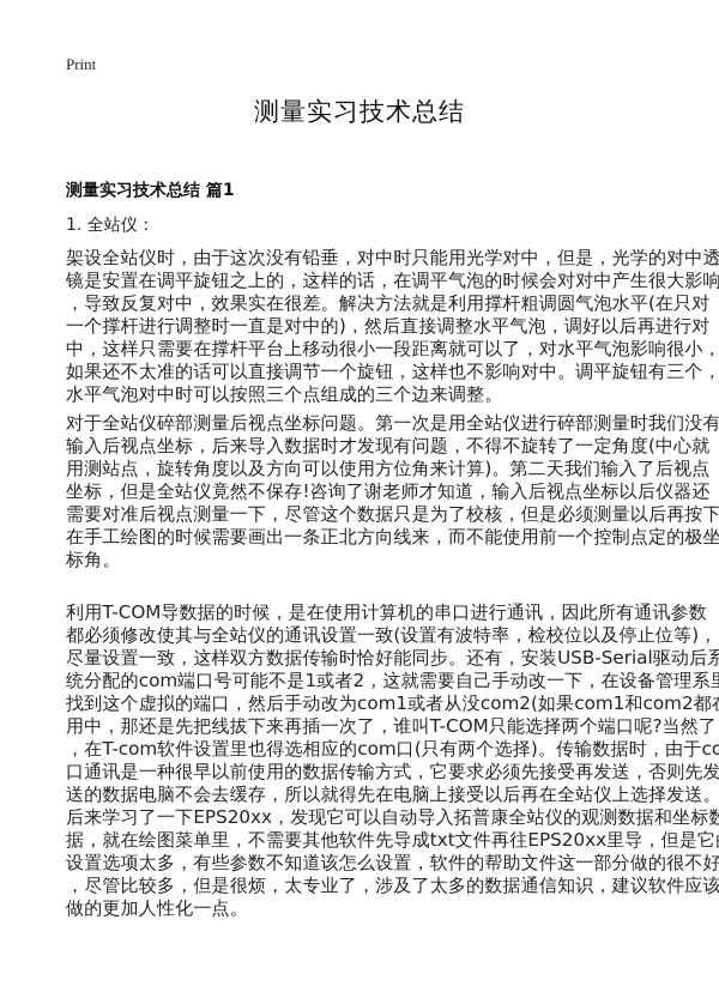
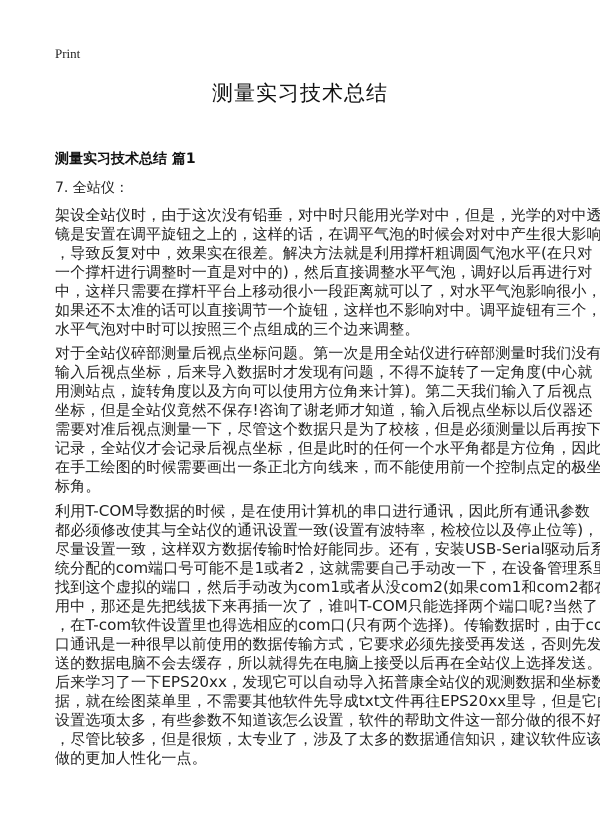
  Print
  测量实习技术总结
  测量实习技术总结 篇1
- 1. 全站仪：
+ 7. 全站仪：
  架设全站仪时，由于这次没有铅垂，对中时只能用光学对中，但是，光学的对中透
  镜是安置在调平旋钮之上的，这样的话，在调平气泡的时候会对对中产生很大影响
  ，导致反复对中，效果实在很差。解决方法就是利用撑杆粗调圆气泡水平(在只对
  一个撑杆进行调整时一直是对中的)，然后直接调整水平气泡，调好以后再进行对
  中，这样只需要在撑杆平台上移动很小一段距离就可以了，对水平气泡影响很小，
  如果还不太准的话可以直接调节一个旋钮，这样也不影响对中。调平旋钮有三个，
  水平气泡对中时可以按照三个点组成的三个边来调整。
  对于全站仪碎部测量后视点坐标问题。第一次是用全站仪进行碎部测量时我们没有
  输入后视点坐标，后来导入数据时才发现有问题，不得不旋转了一定角度(中心就
  用测站点，旋转角度以及方向可以使用方位角来计算)。第二天我们输入了后视点
  坐标，但是全站仪竟然不保存!咨询了谢老师才知道，输入后视点坐标以后仪器还
  需要对准后视点测量一下，尽管这个数据只是为了校核，但是必须测量以后再按下
+ 记录，全站仪才会记录后视点坐标，但是此时的任何一个水平角都是方位角，因此
  在手工绘图的时候需要画出一条正北方向线来，而不能使用前一个控制点定的极坐
  标角。
  利用T-COM导数据的时候，是在使用计算机的串口进行通讯，因此所有通讯参数
  都必须修改使其与全站仪的通讯设置一致(设置有波特率，检校位以及停止位等)，
  尽量设置一致，这样双方数据传输时恰好能同步。还有，安装USB-Serial驱动后系
  统分配的com端口号可能不是1或者2，这就需要自己手动改一下，在设备管理系
  找到这个虚拟的端口，然后手动改为com1或者从没com2(如果com1和com2都
  用中，那还是先把线拔下来再插一次了，谁叫T-COM只能选择两个端口呢?当然了
  ，在T-com软件设置里也得选相应的com口(只有两个选择)。传输数据时，由于co
  口通讯是一种很早以前使用的数据传输方式，它要求必须先接受再发送，否则先发
  送的数据电脑不会去缓存，所以就得先在电脑上接受以后再在全站仪上选择发送。
  后来学习了一下EPS20xx，发现它可以自动导入拓普康全站仪的观测数据和坐标数
  据，就在绘图菜单里，不需要其他软件先导成txt文件再往EPS20xx里导，但是它
  设置选项太多，有些参数不知道该怎么设置，软件的帮助文件这一部分做的很不好
  ，尽管比较多，但是很烦，太专业了，涉及了太多的数据通信知识，建议软件应该
  做的更加人性化一点。
